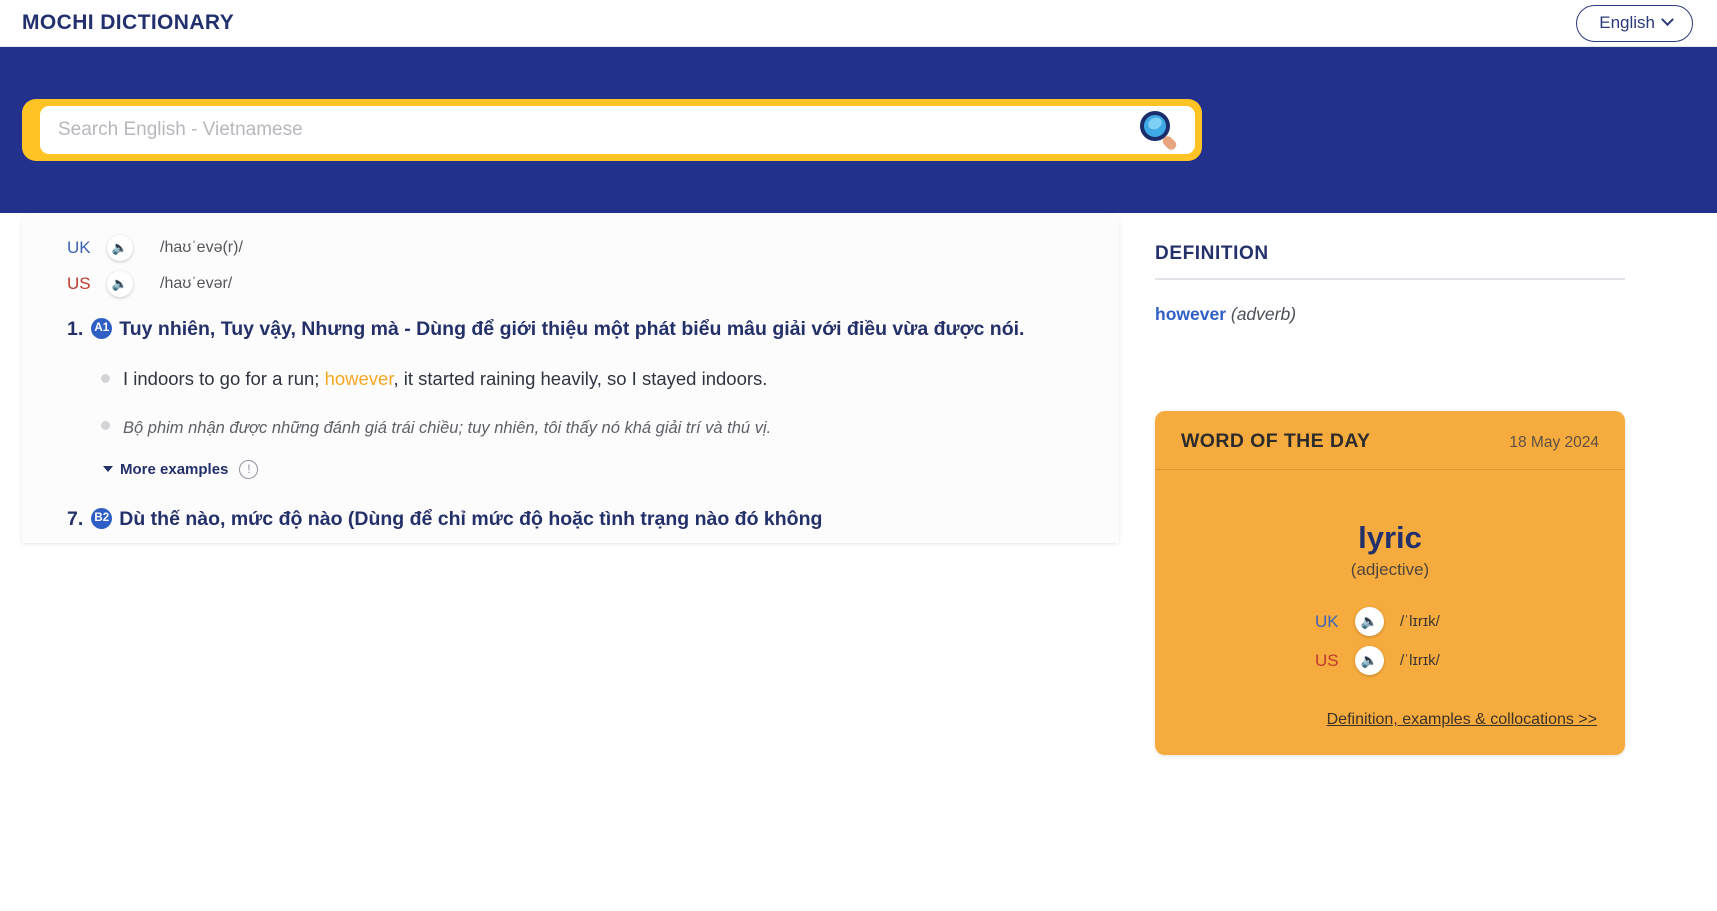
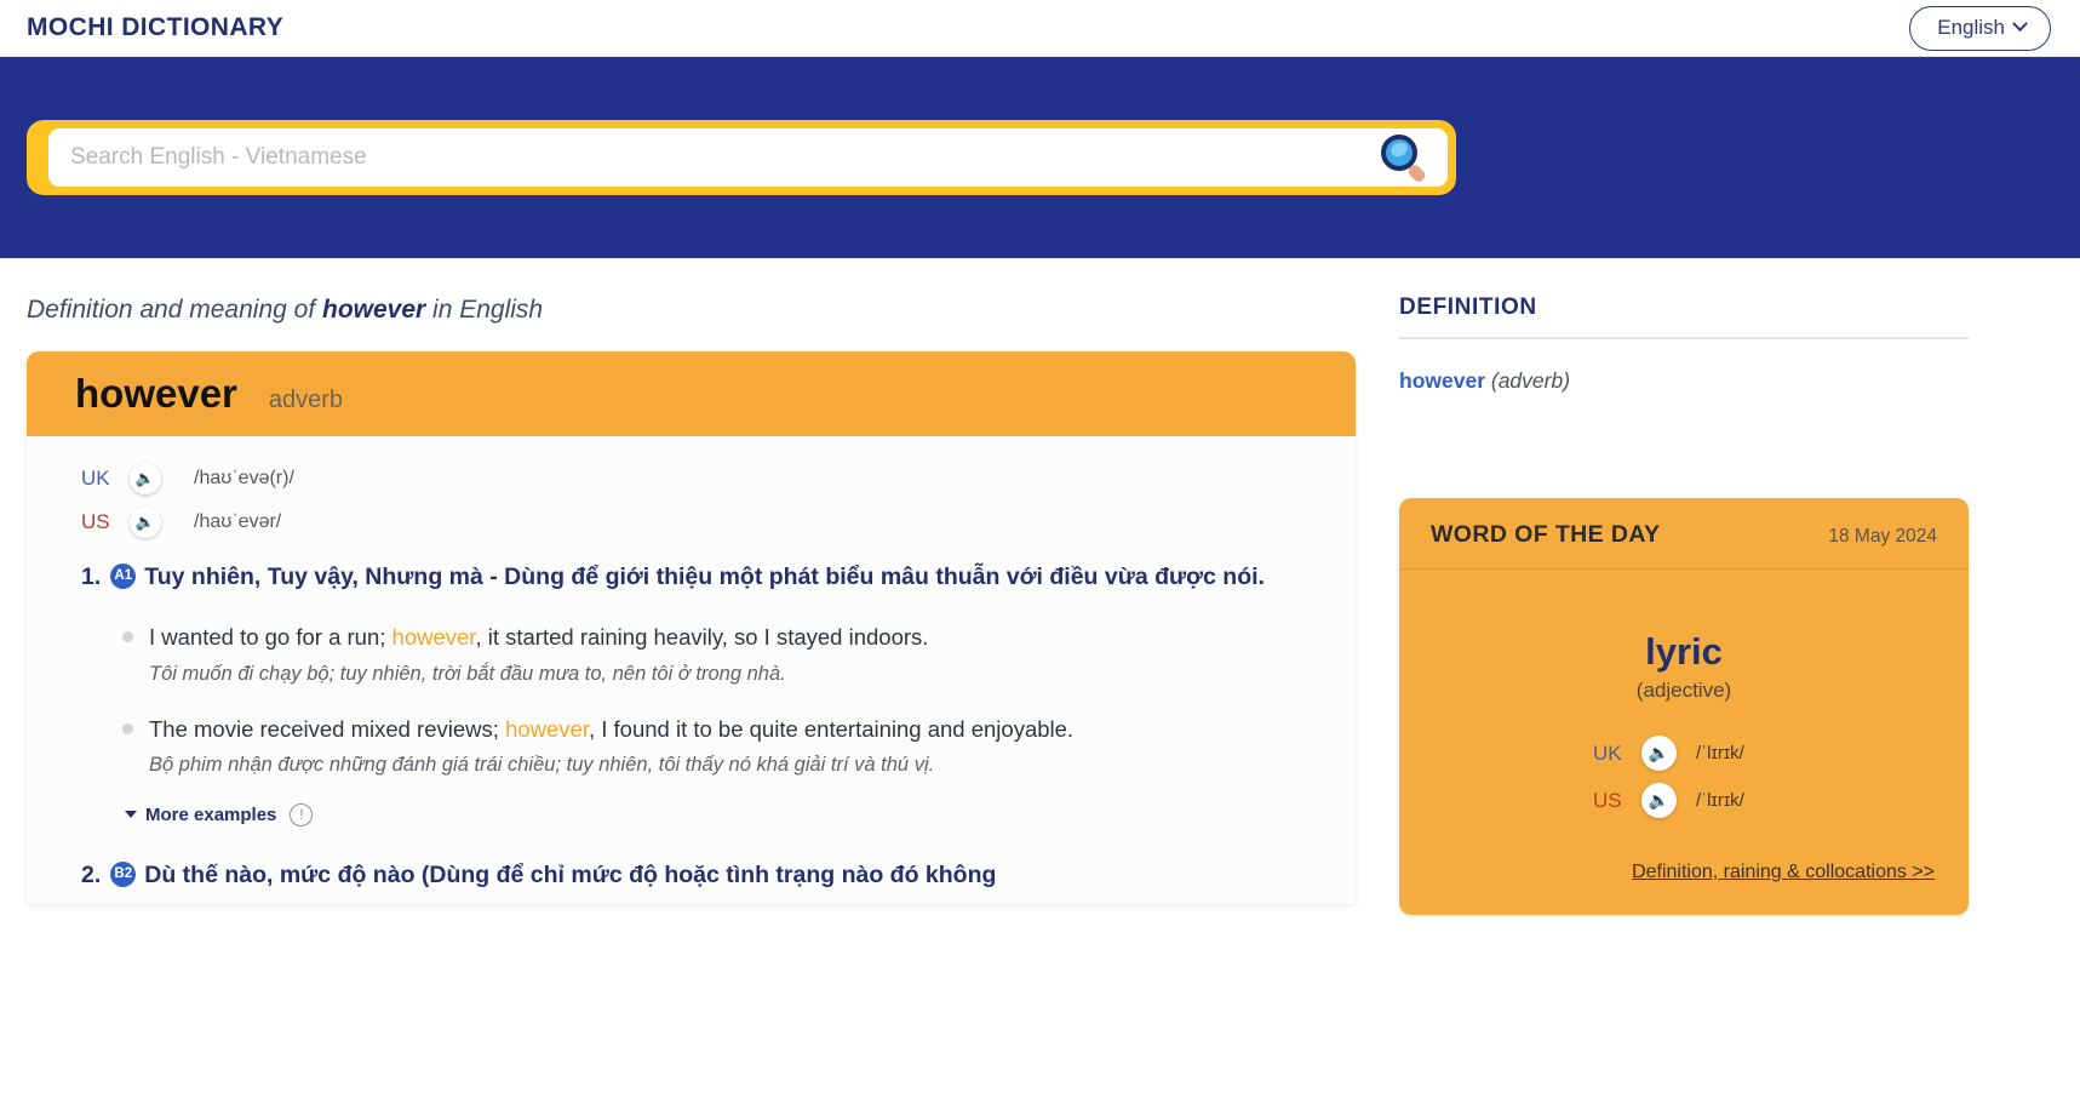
  MOCHI DICTIONARY
  English
  Search English - Vietnamese
+ Definition and meaning of however in English
+ however
+ adverb
  UK
  🔈
  /haʊˈevə(r)/
  US
  🔈
  /haʊˈevər/
  1.
  A1
- Tuy nhiên, Tuy vậy, Nhưng mà - Dùng để giới thiệu một phát biểu mâu giải với điều vừa được nói.
+ Tuy nhiên, Tuy vậy, Nhưng mà - Dùng để giới thiệu một phát biểu mâu thuẫn với điều vừa được nói.
- I indoors to go for a run; however, it started raining heavily, so I stayed indoors.
+ I wanted to go for a run; however, it started raining heavily, so I stayed indoors.
+ Tôi muốn đi chạy bộ; tuy nhiên, trời bắt đầu mưa to, nên tôi ở trong nhà.
+ The movie received mixed reviews; however, I found it to be quite entertaining and enjoyable.
  Bộ phim nhận được những đánh giá trái chiều; tuy nhiên, tôi thấy nó khá giải trí và thú vị.
  More examples
  !
- 7.
+ 2.
  B2
  Dù thế nào, mức độ nào (Dùng để chỉ mức độ hoặc tình trạng nào đó không
  DEFINITION
  however (adverb)
  WORD OF THE DAY
  18 May 2024
  lyric
  (adjective)
  UK
  🔈
  /ˈlɪrɪk/
  US
  🔈
  /ˈlɪrɪk/
- Definition, examples & collocations >>
+ Definition, raining & collocations >>
